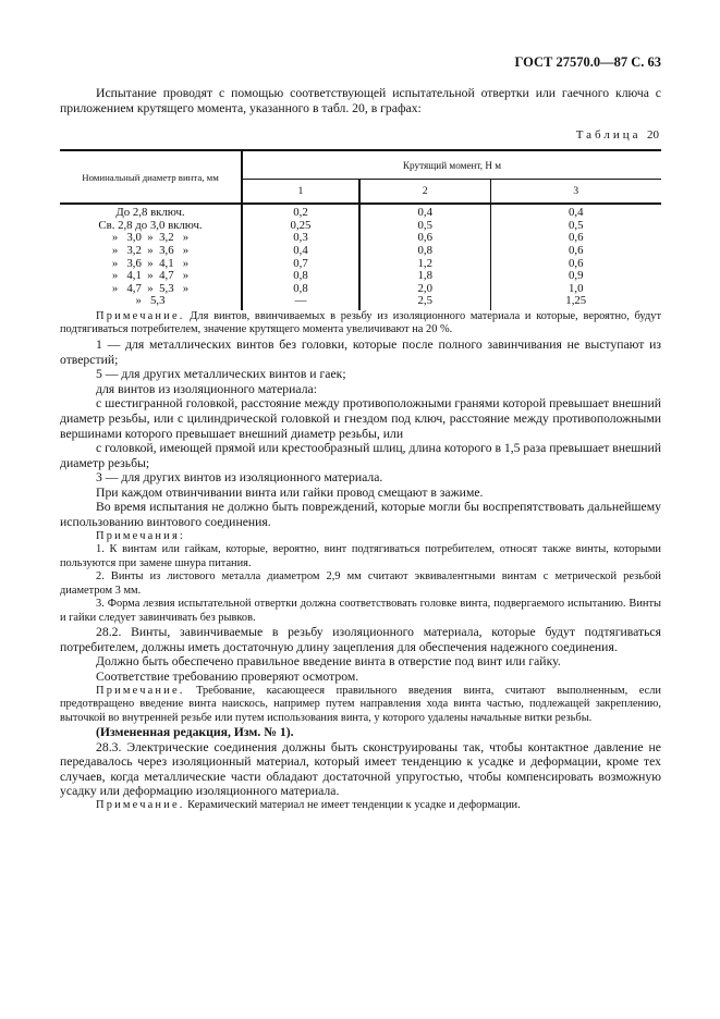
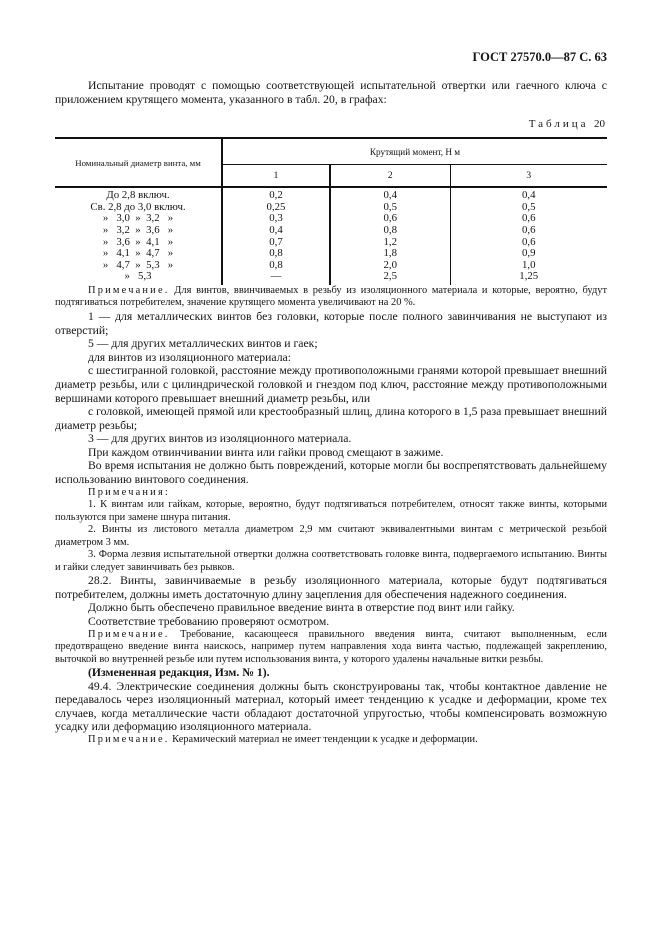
  ГОСТ 27570.0—87 С. 63
  Испытание проводят с помощью соответствующей испытательной отвертки или гаечного ключа с приложением крутящего момента, указанного в табл. 20, в графах:
  Таблица 20
  Номинальный диаметр винта, мм	Крутящий момент, Н м
  1	2	3
  До 2,8 включ.	0,2	0,4	0,4
  Св. 2,8 до 3,0 включ.	0,25	0,5	0,5
  » 3,0 » 3,2 »	0,3	0,6	0,6
  » 3,2 » 3,6 »	0,4	0,8	0,6
  » 3,6 » 4,1 »	0,7	1,2	0,6
  » 4,1 » 4,7 »	0,8	1,8	0,9
  » 4,7 » 5,3 »	0,8	2,0	1,0
  » 5,3	—	2,5	1,25
  Примечание. Для винтов, ввинчиваемых в резьбу из изоляционного материала и которые, вероятно, будут подтягиваться потребителем, значение крутящего момента увеличивают на 20 %.
  1 — для металлических винтов без головки, которые после полного завинчивания не выступают из отверстий;
  5 — для других металлических винтов и гаек;
  для винтов из изоляционного материала:
  с шестигранной головкой, расстояние между противоположными гранями которой превышает внешний диаметр резьбы, или с цилиндрической головкой и гнездом под ключ, расстояние между противоположными вершинами которого превышает внешний диаметр резьбы, или
  с головкой, имеющей прямой или крестообразный шлиц, длина которого в 1,5 раза превышает внешний диаметр резьбы;
  3 — для других винтов из изоляционного материала.
  При каждом отвинчивании винта или гайки провод смещают в зажиме.
  Во время испытания не должно быть повреждений, которые могли бы воспрепятствовать дальнейшему использованию винтового соединения.
  Примечания:
- 1. К винтам или гайкам, которые, вероятно, винт подтягиваться потребителем, относят также винты, которыми пользуются при замене шнура питания.
+ 1. К винтам или гайкам, которые, вероятно, будут подтягиваться потребителем, относят также винты, которыми пользуются при замене шнура питания.
  2. Винты из листового металла диаметром 2,9 мм считают эквивалентными винтам с метрической резьбой диаметром 3 мм.
  3. Форма лезвия испытательной отвертки должна соответствовать головке винта, подвергаемого испытанию. Винты и гайки следует завинчивать без рывков.
  28.2. Винты, завинчиваемые в резьбу изоляционного материала, которые будут подтягиваться потребителем, должны иметь достаточную длину зацепления для обеспечения надежного соединения.
  Должно быть обеспечено правильное введение винта в отверстие под винт или гайку.
  Соответствие требованию проверяют осмотром.
  Примечание. Требование, касающееся правильного введения винта, считают выполненным, если предотвращено введение винта наискось, например путем направления хода винта частью, подлежащей закреплению, выточкой во внутренней резьбе или путем использования винта, у которого удалены начальные витки резьбы.
  (Измененная редакция, Изм. № 1).
- 28.3. Электрические соединения должны быть сконструированы так, чтобы контактное давление не передавалось через изоляционный материал, который имеет тенденцию к усадке и деформации, кроме тех случаев, когда металлические части обладают достаточной упругостью, чтобы компенсировать возможную усадку или деформацию изоляционного материала.
+ 49.4. Электрические соединения должны быть сконструированы так, чтобы контактное давление не передавалось через изоляционный материал, который имеет тенденцию к усадке и деформации, кроме тех случаев, когда металлические части обладают достаточной упругостью, чтобы компенсировать возможную усадку или деформацию изоляционного материала.
  Примечание. Керамический материал не имеет тенденции к усадке и деформации.
